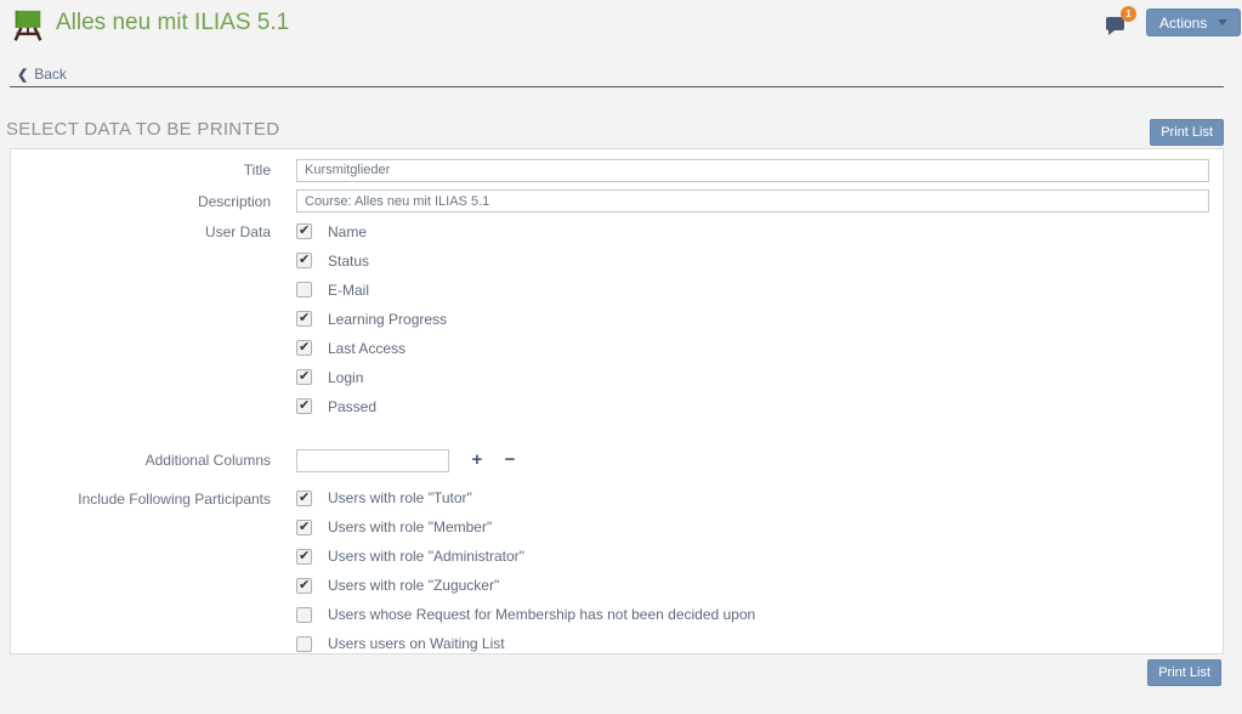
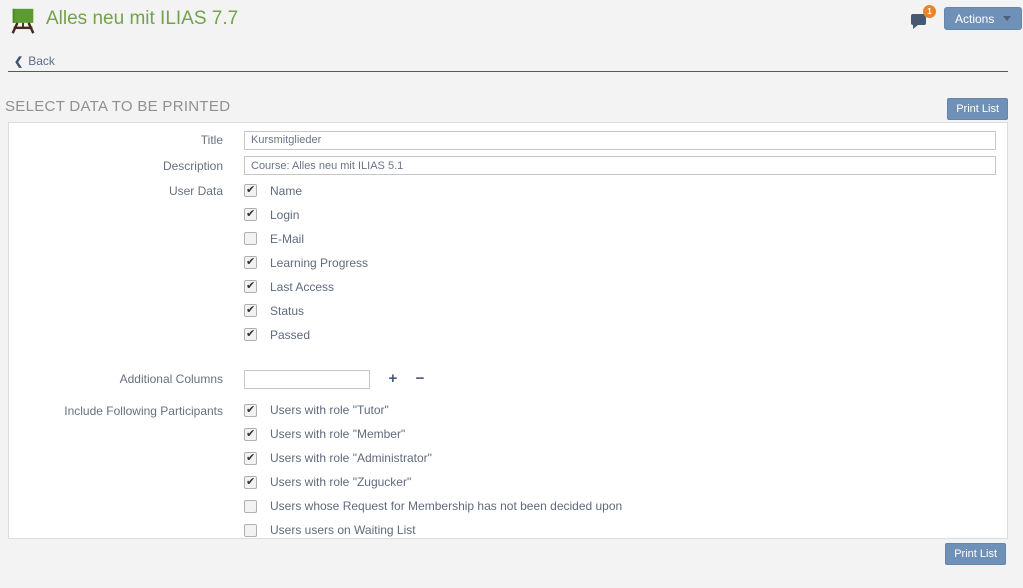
- Alles neu mit ILIAS 5.1
+ Alles neu mit ILIAS 7.7
  1
  Actions
  ❮
  Back
  SELECT DATA TO BE PRINTED
  Print List
  Title
  Kursmitglieder
  Description
  Course: Alles neu mit ILIAS 5.1
  User Data
  Name
- Status
+ Login
  E-Mail
  Learning Progress
  Last Access
- Login
+ Status
  Passed
  Additional Columns
  + −
  Include Following Participants
  Users with role "Tutor"
  Users with role "Member"
  Users with role "Administrator"
  Users with role "Zugucker"
  Users whose Request for Membership has not been decided upon
  Users users on Waiting List
  Print List
